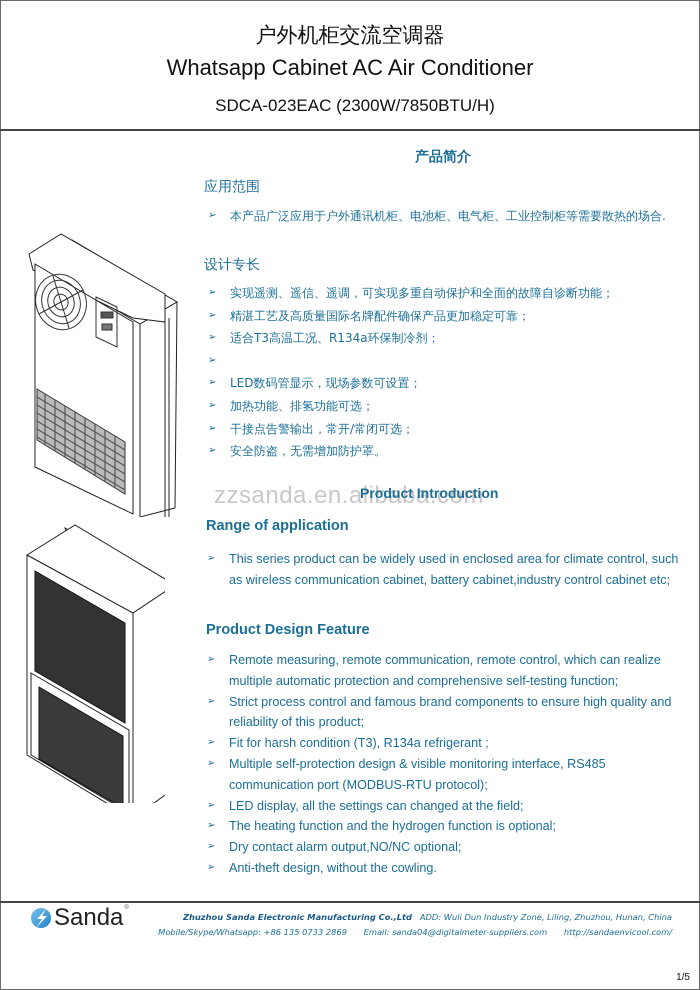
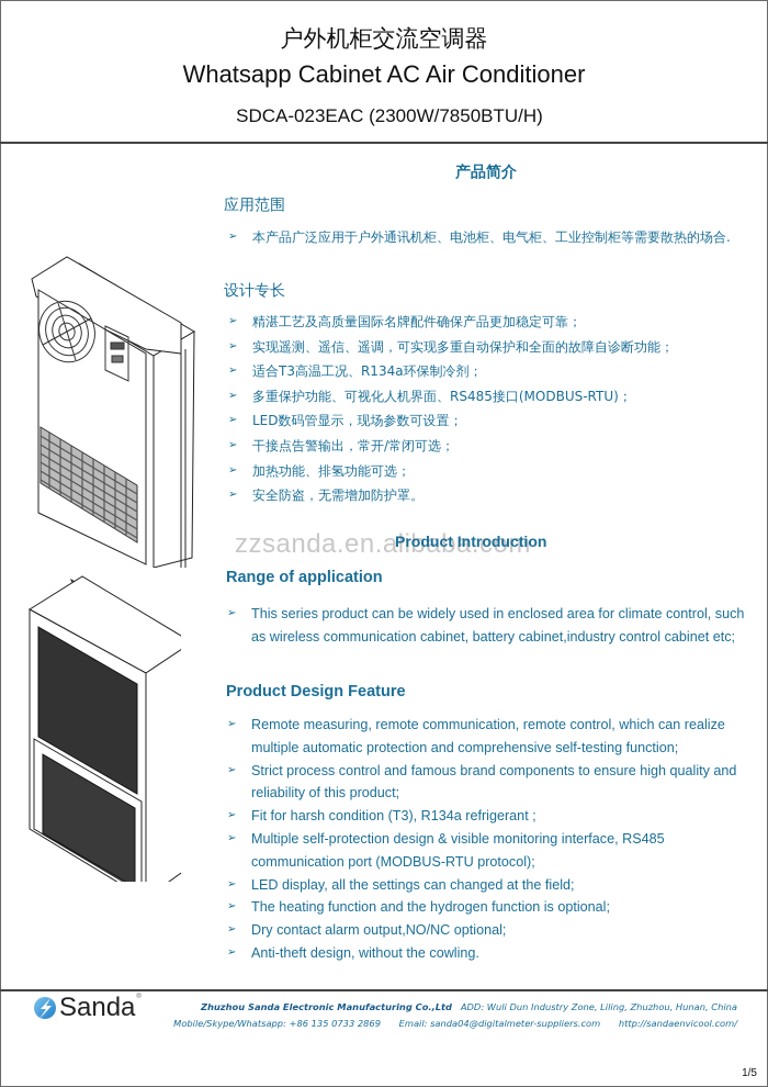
  户外机柜交流空调器
  Whatsapp Cabinet AC Air Conditioner
  SDCA-023EAC (2300W/7850BTU/H)
  产品简介
  应用范围
  ➢
  本产品广泛应用于户外通讯机柜、电池柜、电气柜、工业控制柜等需要散热的场合.
  设计专长
  ➢
- 实现遥测、遥信、遥调，可实现多重自动保护和全面的故障自诊断功能；
+ 精湛工艺及高质量国际名牌配件确保产品更加稳定可靠；
  ➢
- 精湛工艺及高质量国际名牌配件确保产品更加稳定可靠；
+ 实现遥测、遥信、遥调，可实现多重自动保护和全面的故障自诊断功能；
  ➢
  适合T3高温工况、R134a环保制冷剂；
  ➢
+ 多重保护功能、可视化人机界面、RS485接口(MODBUS-RTU)；
  ➢
  LED数码管显示，现场参数可设置；
  ➢
- 加热功能、排氢功能可选；
+ 干接点告警输出，常开/常闭可选；
  ➢
- 干接点告警输出，常开/常闭可选；
+ 加热功能、排氢功能可选；
  ➢
  安全防盗，无需增加防护罩。
  zzsanda.en.alibaba.com
  Product Introduction
  Range of application
  ➢
  This series product can be widely used in enclosed area for climate control, such as wireless communication cabinet, battery cabinet,industry control cabinet etc;
  Product Design Feature
  ➢
  Remote measuring, remote communication, remote control, which can realize multiple automatic protection and comprehensive self-testing function;
  ➢
  Strict process control and famous brand components to ensure high quality and reliability of this product;
  ➢
  Fit for harsh condition (T3), R134a refrigerant ;
  ➢
  Multiple self-protection design & visible monitoring interface, RS485 communication port (MODBUS-RTU protocol);
  ➢
  LED display, all the settings can changed at the field;
  ➢
  The heating function and the hydrogen function is optional;
  ➢
  Dry contact alarm output,NO/NC optional;
  ➢
  Anti-theft design, without the cowling.
  Sanda
  Zhuzhou Sanda Electronic Manufacturing Co.,Ltd ADD: Wuli Dun Industry Zone, Liling, Zhuzhou, Hunan, China
  Mobile/Skype/Whatsapp: +86 135 0733 2869 Email: sanda04@digitalmeter-suppliers.com http://sandaenvicool.com/
  1/5
